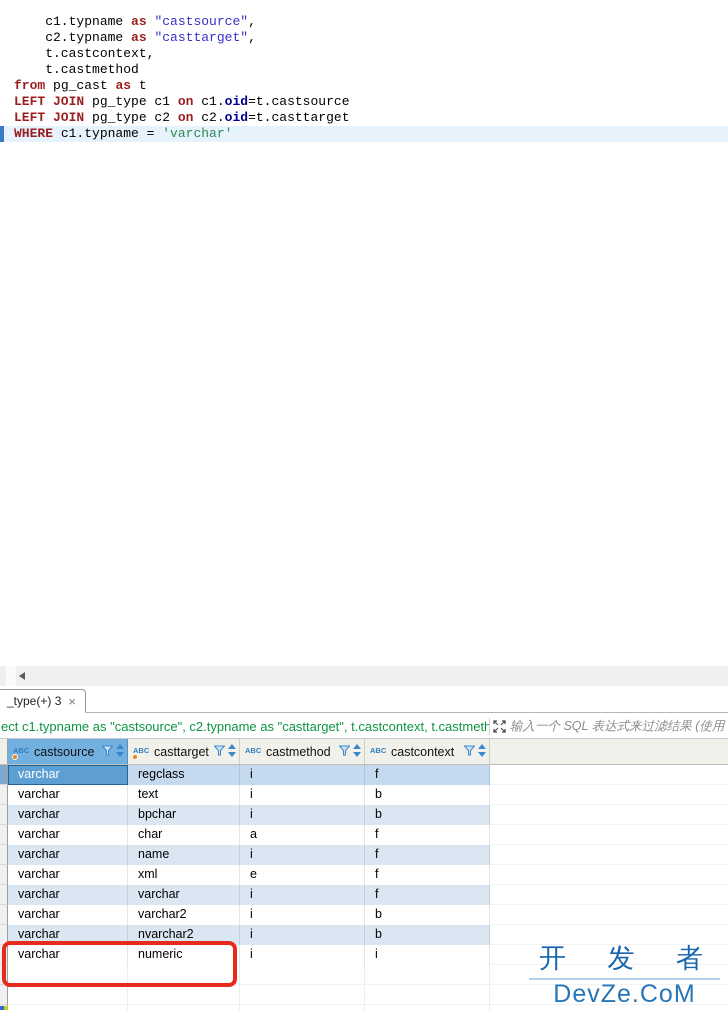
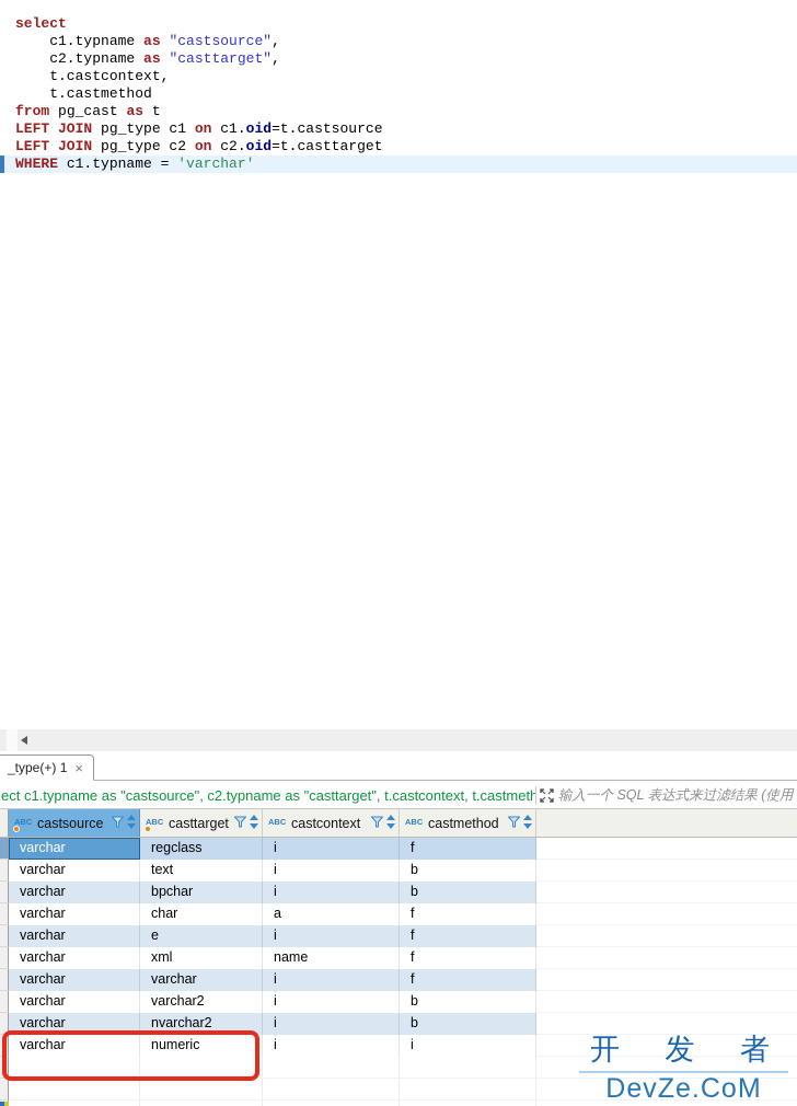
+ select
  c1.typname as "castsource",
  c2.typname as "casttarget",
  t.castcontext,
  t.castmethod
  from pg_cast as t
  LEFT JOIN pg_type c1 on c1.oid=t.castsource
  LEFT JOIN pg_type c2 on c2.oid=t.casttarget
  WHERE c1.typname = 'varchar'
- _type(+) 3
+ _type(+) 1
  ×
  ect c1.typname as "castsource", c2.typname as "casttarget", t.castcontext, t.castmeth
  输入一个 SQL 表达式来过滤结果 (使用
  ABC
  castsource
  ABC
  casttarget
  ABC
- castmethod
+ castcontext
  ABC
- castcontext
+ castmethod
  varchar
  regclass
  i
  f
  varchar
  text
  i
  b
  varchar
  bpchar
  i
  b
  varchar
  char
  a
  f
  varchar
- name
+ e
  i
  f
  varchar
  xml
- e
+ name
  f
  varchar
  varchar
  i
  f
  varchar
  varchar2
  i
  b
  varchar
  nvarchar2
  i
  b
  varchar
  numeric
  i
  i
  开 发 者
  DevZe.CoM
